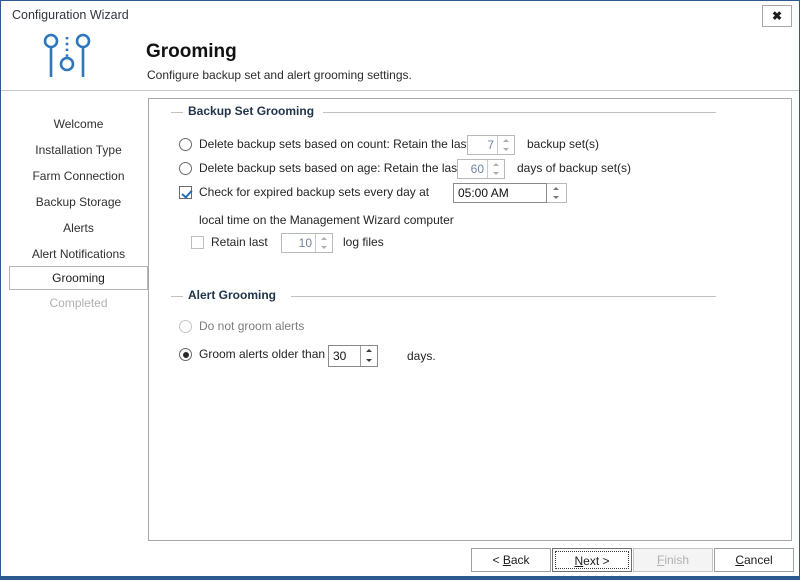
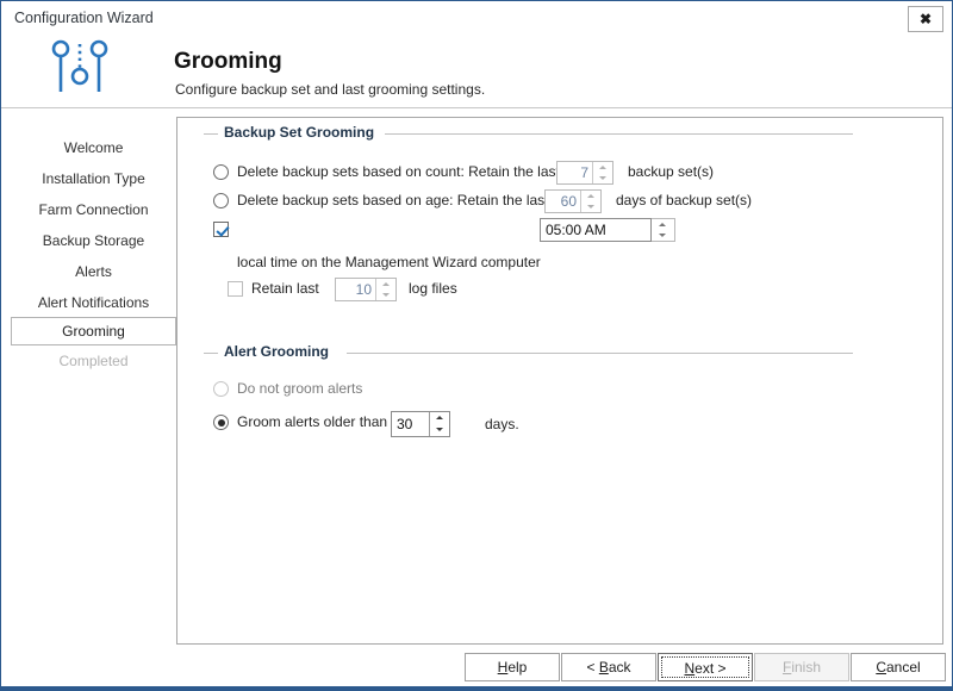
  Configuration Wizard
  ✖
  Grooming
- Configure backup set and alert grooming settings.
+ Configure backup set and last grooming settings.
  Welcome
  Installation Type
  Farm Connection
  Backup Storage
  Alerts
  Alert Notifications
  Grooming
  Completed
  Backup Set Grooming
  Delete backup sets based on count: Retain the las
  7
  backup set(s)
  Delete backup sets based on age: Retain the las
  60
  days of backup set(s)
- Check for expired backup sets every day at
  05:00 AM
  local time on the Management Wizard computer
  Retain last
  10
  log files
  Alert Grooming
  Do not groom alerts
  Groom alerts older than
  30
  days.
+ Help
  < Back
  Next >
  Finish
  Cancel
